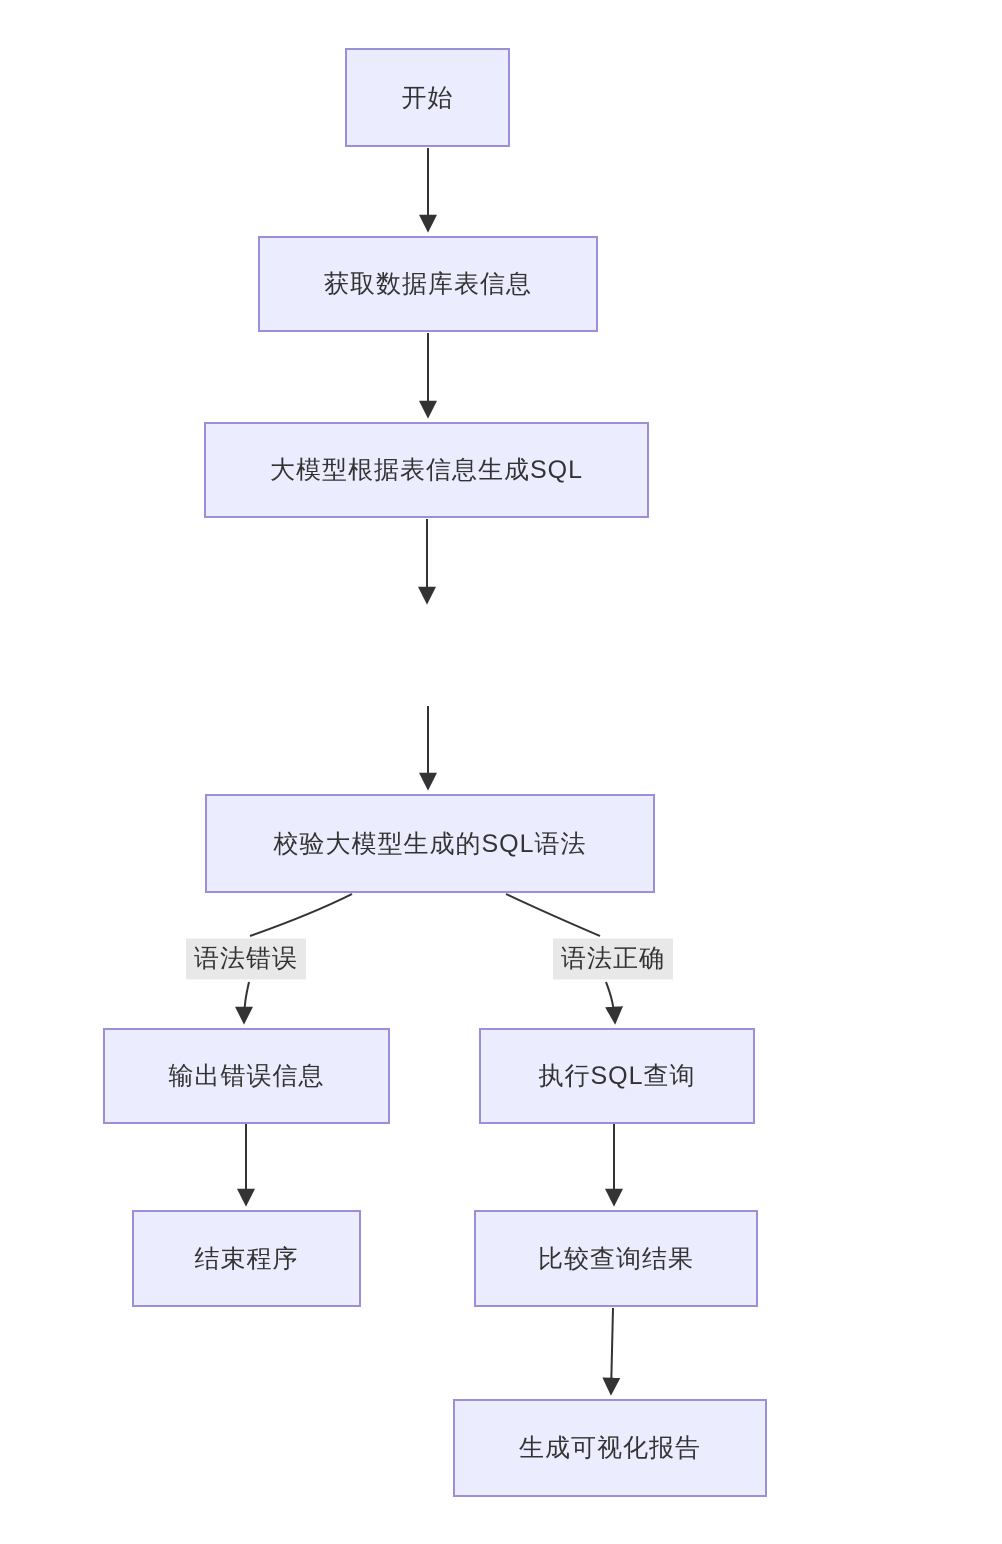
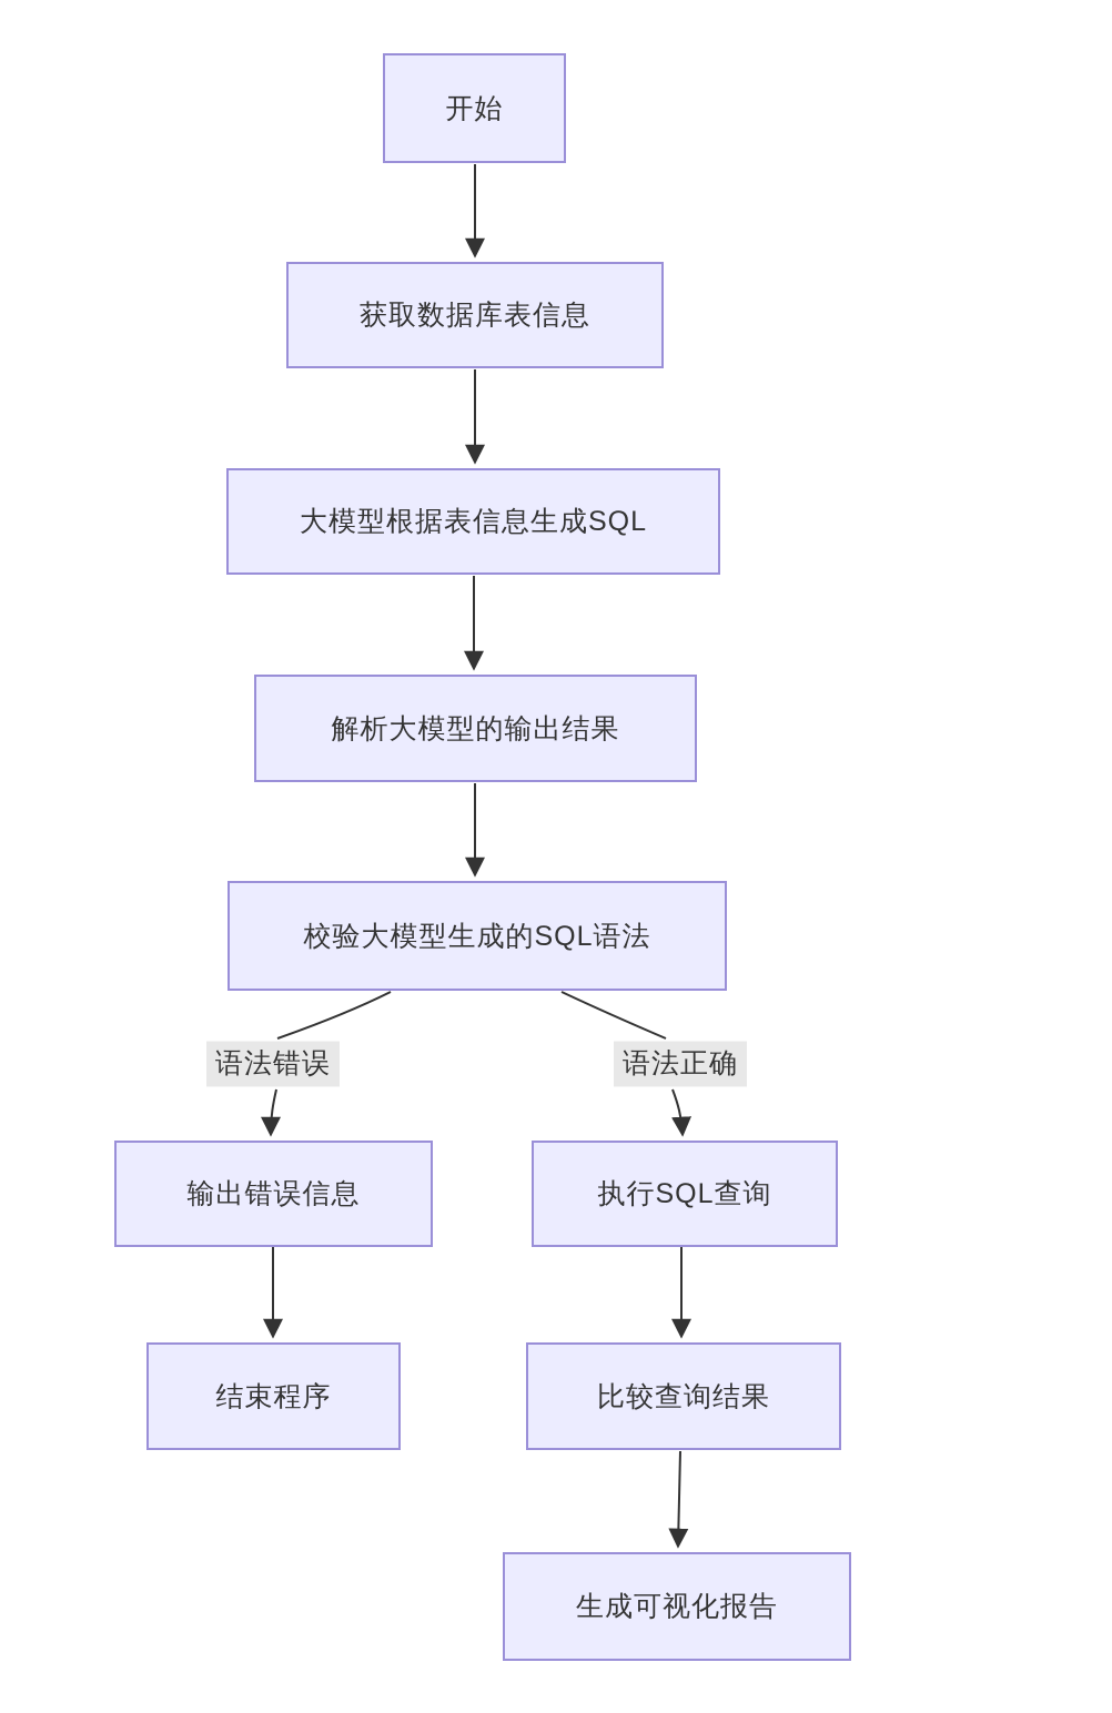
  开始
  获取数据库表信息
  大模型根据表信息生成SQL
+ 解析大模型的输出结果
  校验大模型生成的SQL语法
  语法错误
  语法正确
  输出错误信息
  执行SQL查询
  结束程序
  比较查询结果
  生成可视化报告
